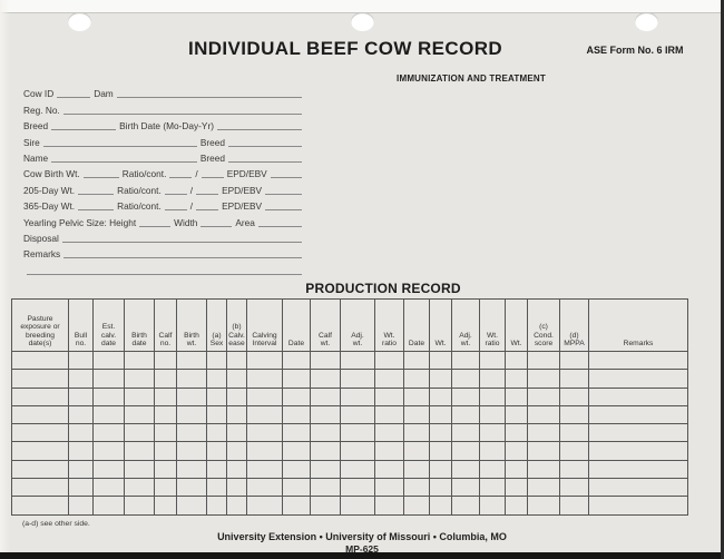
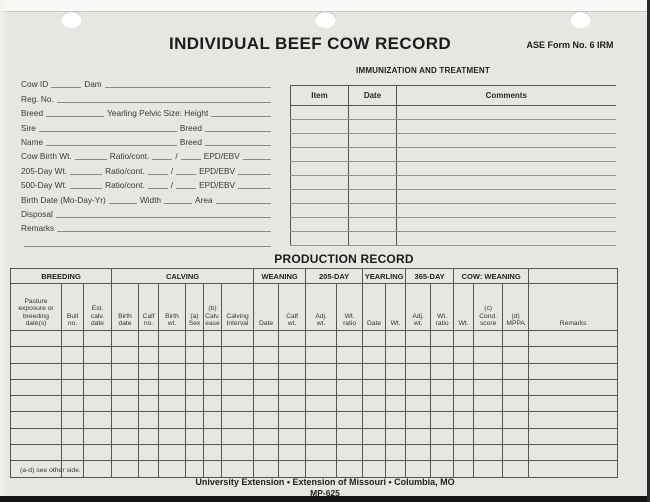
  INDIVIDUAL BEEF COW RECORD
  ASE Form No. 6 IRM
  Cow ID
  Dam
  Reg. No.
  Breed
- Birth Date (Mo-Day-Yr)
+ Yearling Pelvic Size: Height
  Sire
  Breed
  Name
  Breed
  Cow Birth Wt.
  Ratio/cont.
  /
  EPD/EBV
  205-Day Wt.
  Ratio/cont.
  /
  EPD/EBV
- 365-Day Wt.
+ 500-Day Wt.
  Ratio/cont.
  /
  EPD/EBV
- Yearling Pelvic Size: Height
+ Birth Date (Mo-Day-Yr)
  Width
  Area
  Disposal
  Remarks
  IMMUNIZATION AND TREATMENT
+ Item	Date	Comments
  PRODUCTION RECORD
+ BREEDING	CALVING	WEANING	205-DAY	YEARLING	365-DAY	COW: WEANING
- University Extension • University of Missouri • Columbia, MO
+ University Extension • Extension of Missouri • Columbia, MO
  MP-625
